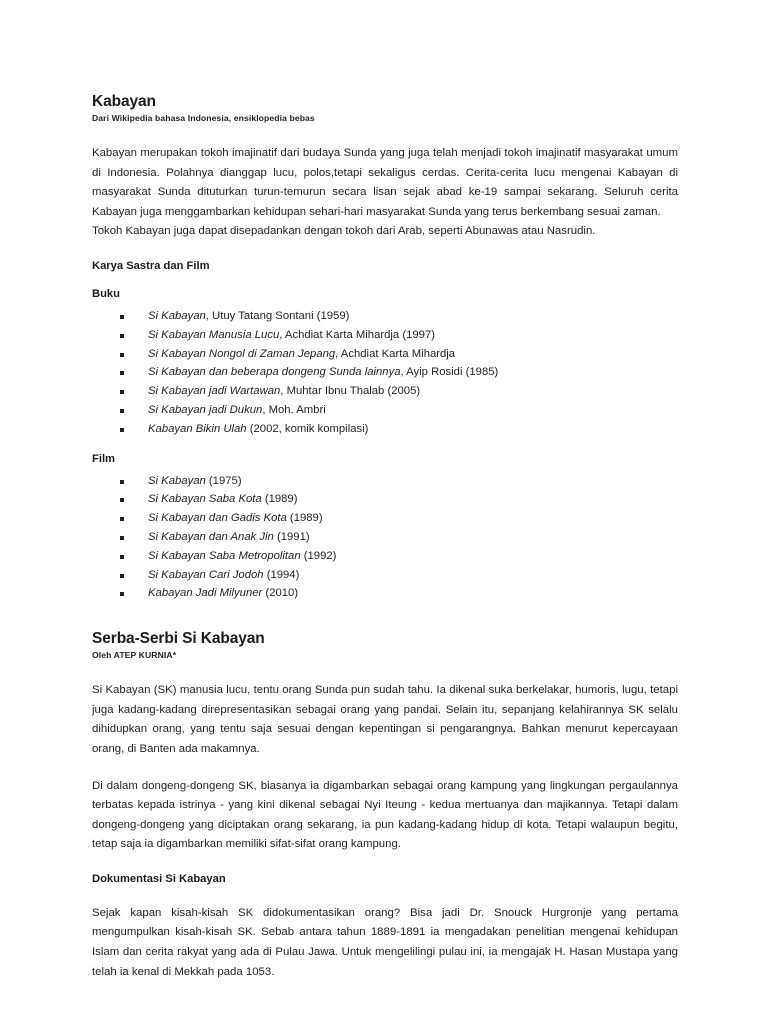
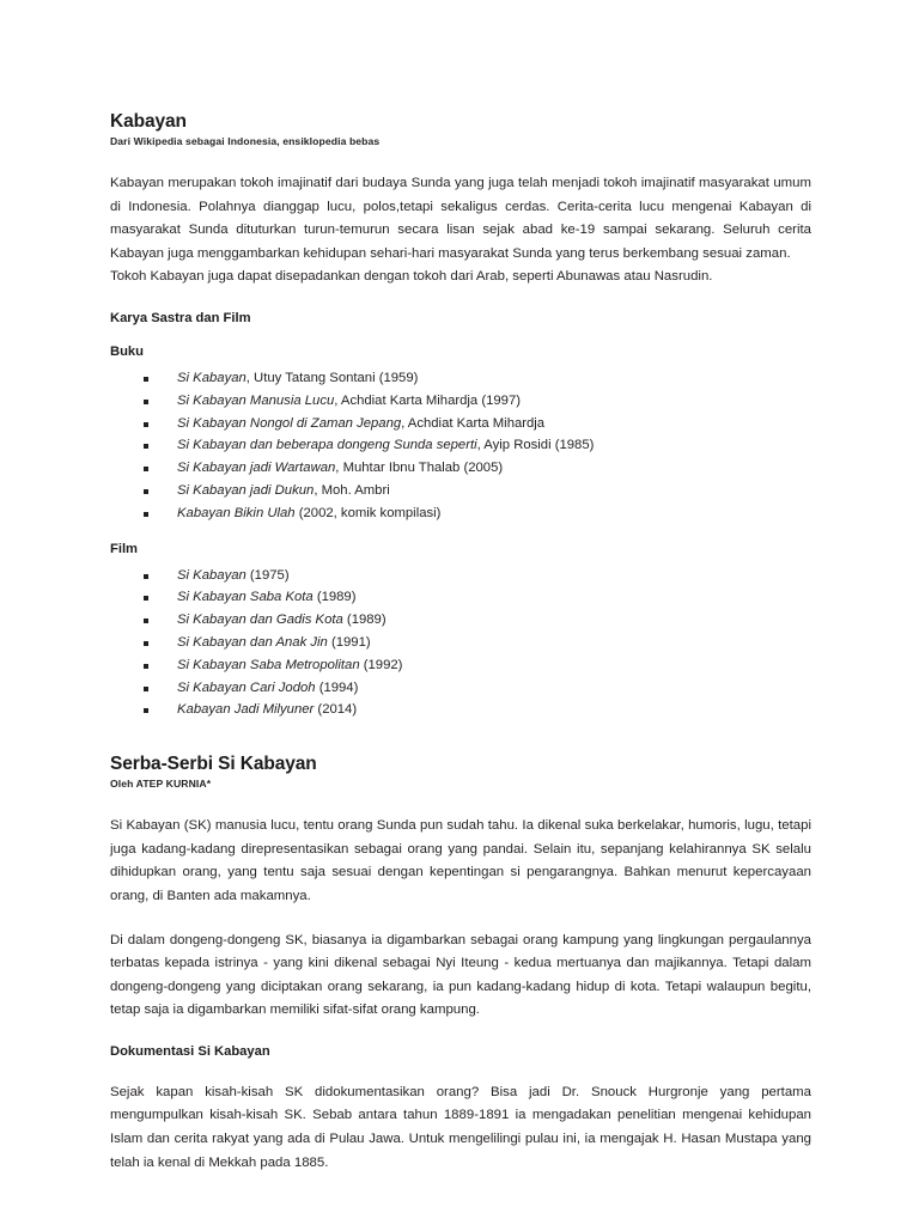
  Kabayan
- Dari Wikipedia bahasa Indonesia, ensiklopedia bebas
+ Dari Wikipedia sebagai Indonesia, ensiklopedia bebas
  Kabayan merupakan tokoh imajinatif dari budaya Sunda yang juga telah menjadi tokoh imajinatif masyarakat umum di Indonesia. Polahnya dianggap lucu, polos,tetapi sekaligus cerdas. Cerita-cerita lucu mengenai Kabayan di masyarakat Sunda dituturkan turun-temurun secara lisan sejak abad ke-19 sampai sekarang. Seluruh cerita Kabayan juga menggambarkan kehidupan sehari-hari masyarakat Sunda yang terus berkembang sesuai zaman.
  Tokoh Kabayan juga dapat disepadankan dengan tokoh dari Arab, seperti Abunawas atau Nasrudin.
  Karya Sastra dan Film
  Buku
  Si Kabayan, Utuy Tatang Sontani (1959)
  Si Kabayan Manusia Lucu, Achdiat Karta Mihardja (1997)
  Si Kabayan Nongol di Zaman Jepang, Achdiat Karta Mihardja
- Si Kabayan dan beberapa dongeng Sunda lainnya, Ayip Rosidi (1985)
+ Si Kabayan dan beberapa dongeng Sunda seperti, Ayip Rosidi (1985)
  Si Kabayan jadi Wartawan, Muhtar Ibnu Thalab (2005)
  Si Kabayan jadi Dukun, Moh. Ambri
  Kabayan Bikin Ulah (2002, komik kompilasi)
  Film
  Si Kabayan (1975)
  Si Kabayan Saba Kota (1989)
  Si Kabayan dan Gadis Kota (1989)
  Si Kabayan dan Anak Jin (1991)
  Si Kabayan Saba Metropolitan (1992)
  Si Kabayan Cari Jodoh (1994)
- Kabayan Jadi Milyuner (2010)
+ Kabayan Jadi Milyuner (2014)
  Serba-Serbi Si Kabayan
  Oleh ATEP KURNIA*
  Si Kabayan (SK) manusia lucu, tentu orang Sunda pun sudah tahu. Ia dikenal suka berkelakar, humoris, lugu, tetapi juga kadang-kadang direpresentasikan sebagai orang yang pandai. Selain itu, sepanjang kelahirannya SK selalu dihidupkan orang, yang tentu saja sesuai dengan kepentingan si pengarangnya. Bahkan menurut kepercayaan orang, di Banten ada makamnya.
  Di dalam dongeng-dongeng SK, biasanya ia digambarkan sebagai orang kampung yang lingkungan pergaulannya terbatas kepada istrinya - yang kini dikenal sebagai Nyi Iteung - kedua mertuanya dan majikannya. Tetapi dalam dongeng-dongeng yang diciptakan orang sekarang, ia pun kadang-kadang hidup di kota. Tetapi walaupun begitu, tetap saja ia digambarkan memiliki sifat-sifat orang kampung.
  Dokumentasi Si Kabayan
- Sejak kapan kisah-kisah SK didokumentasikan orang? Bisa jadi Dr. Snouck Hurgronje yang pertama mengumpulkan kisah-kisah SK. Sebab antara tahun 1889-1891 ia mengadakan penelitian mengenai kehidupan Islam dan cerita rakyat yang ada di Pulau Jawa. Untuk mengelilingi pulau ini, ia mengajak H. Hasan Mustapa yang telah ia kenal di Mekkah pada 1053.
+ Sejak kapan kisah-kisah SK didokumentasikan orang? Bisa jadi Dr. Snouck Hurgronje yang pertama mengumpulkan kisah-kisah SK. Sebab antara tahun 1889-1891 ia mengadakan penelitian mengenai kehidupan Islam dan cerita rakyat yang ada di Pulau Jawa. Untuk mengelilingi pulau ini, ia mengajak H. Hasan Mustapa yang telah ia kenal di Mekkah pada 1885.
